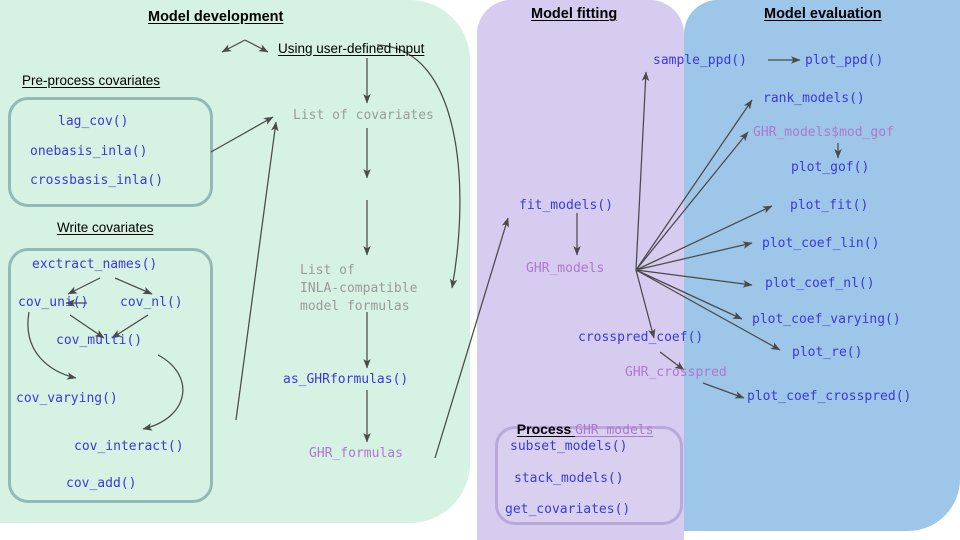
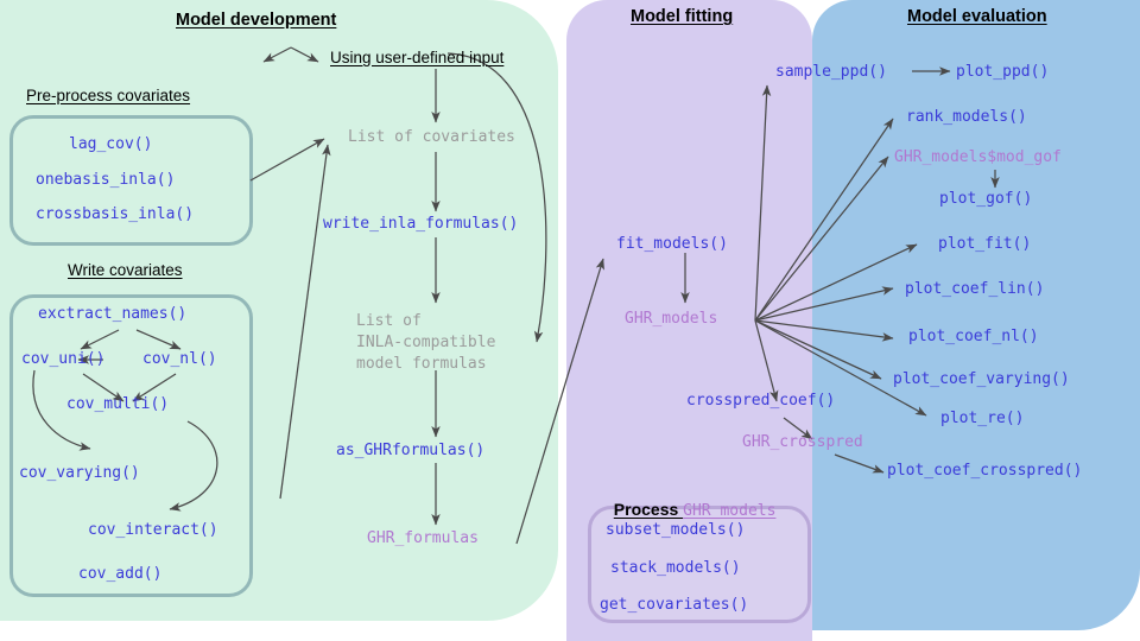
  Model development
  Using user-defined input
  Pre-process covariates
  lag_cov()
  onebasis_inla()
  crossbasis_inla()
  Write covariates
  exctract_names()
  cov_uni()
  cov_nl()
  cov_multi()
  cov_varying()
  cov_interact()
  cov_add()
  List of covariates
+ write_inla_formulas()
  List of
  INLA-compatible
  model formulas
  as_GHRformulas()
  GHR_formulas
  Model fitting
  fit_models()
  GHR_models
  crosspred_coef()
  GHR_crosspred
  Process GHR_models
  subset_models()
  stack_models()
  get_covariates()
  Model evaluation
  sample_ppd()
  plot_ppd()
  rank_models()
  GHR_models$mod_gof
  plot_gof()
  plot_fit()
  plot_coef_lin()
  plot_coef_nl()
  plot_coef_varying()
  plot_re()
  plot_coef_crosspred()
